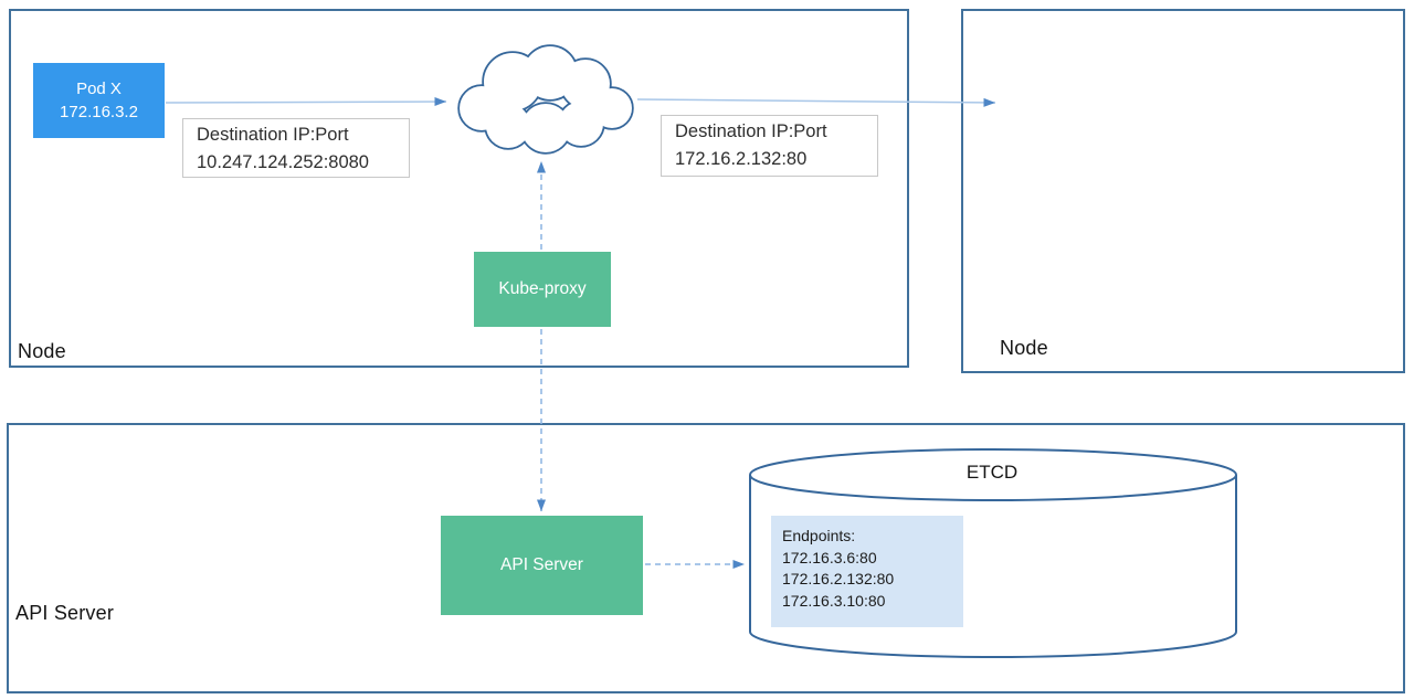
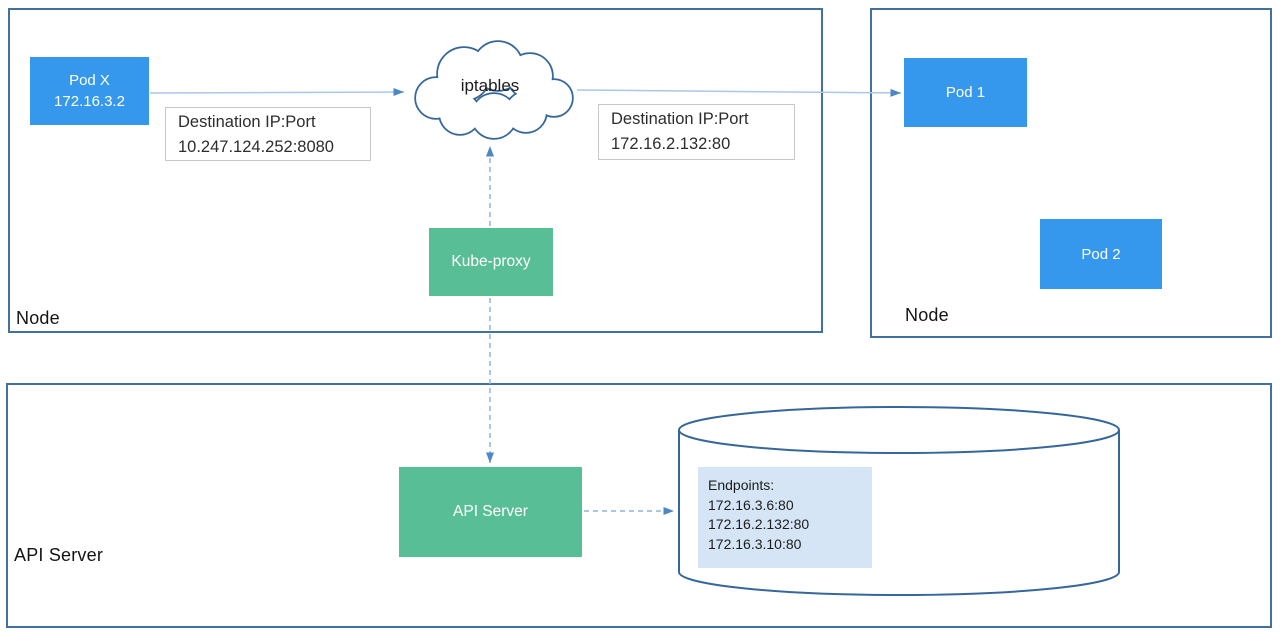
  Node
  Node
  API Server
  Pod X
  172.16.3.2
  Destination IP:Port
  10.247.124.252:8080
+ iptables
  Destination IP:Port
  172.16.2.132:80
  Kube-proxy
+ Pod 1
+ Pod 2
  API Server
- ETCD
  Endpoints:
  172.16.3.6:80
  172.16.2.132:80
  172.16.3.10:80
